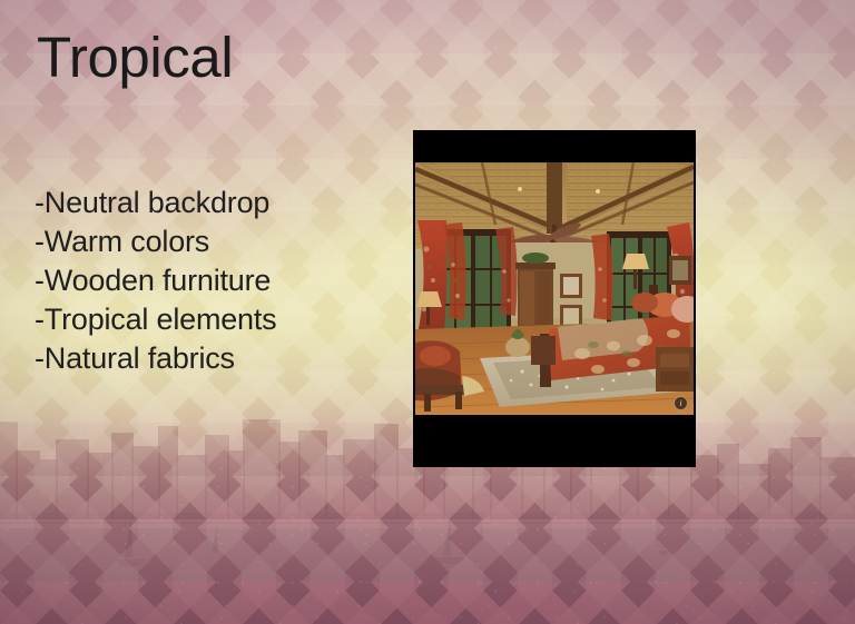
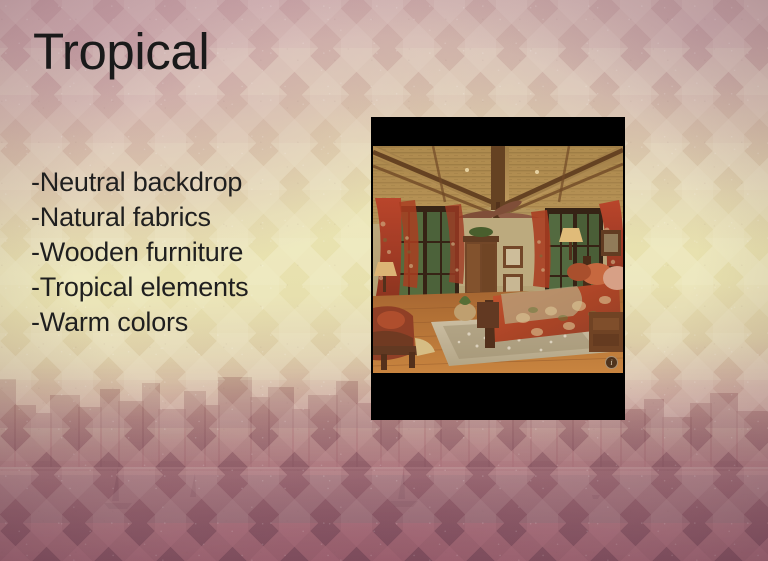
  Tropical
  -Neutral backdrop
- -Warm colors
+ -Natural fabrics
  -Wooden furniture
  -Tropical elements
- -Natural fabrics
+ -Warm colors
  i
